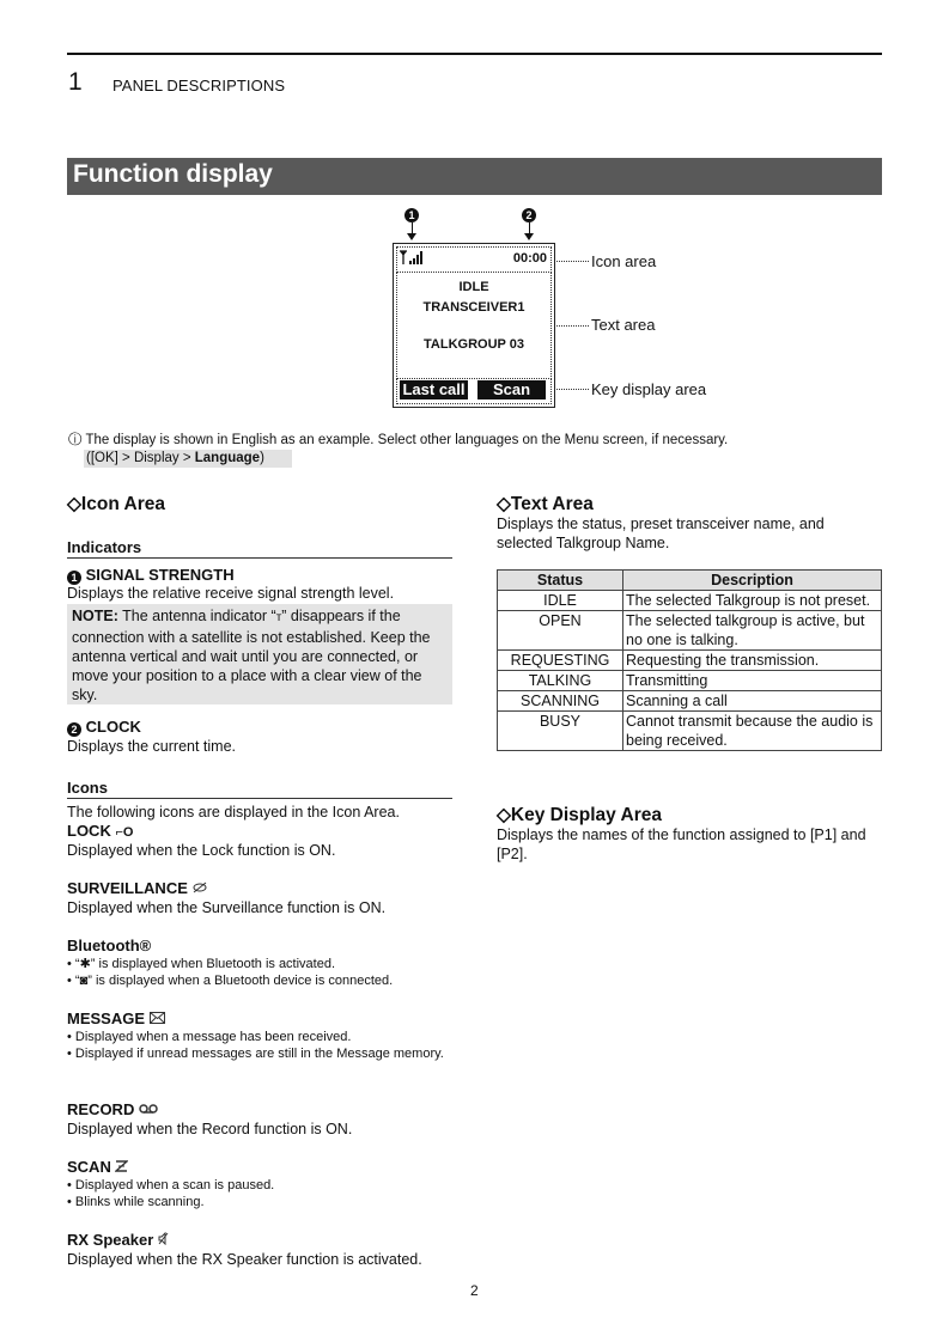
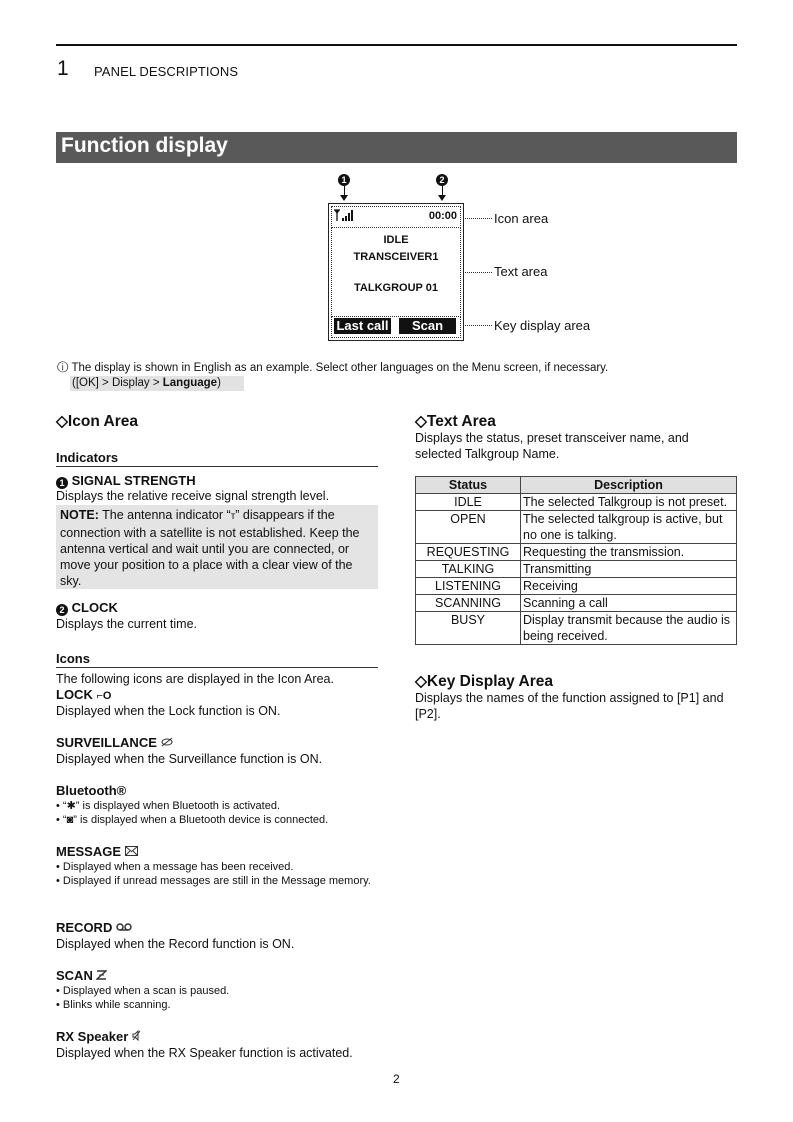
  1
  PANEL DESCRIPTIONS
  Function display
  1
  2
  00:00
  IDLE
  TRANSCEIVER1
- TALKGROUP 03
+ TALKGROUP 01
  Last call
  Scan
  Icon area
  Text area
  Key display area
  ⓘ The display is shown in English as an example. Select other languages on the Menu screen, if necessary.
  ([OK] > Display > Language)
  ◇Icon Area
  Indicators
  1 SIGNAL STRENGTH
  Displays the relative receive signal strength level.
  NOTE: The antenna indicator “т” disappears if the connection with a satellite is not established. Keep the antenna vertical and wait until you are connected, or move your position to a place with a clear view of the sky.
  2 CLOCK
  Displays the current time.
  Icons
  The following icons are displayed in the Icon Area.
  LOCK ⌐O
  Displayed when the Lock function is ON.
  SURVEILLANCE
  Displayed when the Surveillance function is ON.
  Bluetooth®
  • “✱” is displayed when Bluetooth is activated.
  • “◙” is displayed when a Bluetooth device is connected.
  MESSAGE
  • Displayed when a message has been received.
  • Displayed if unread messages are still in the Message memory.
  RECORD
  Displayed when the Record function is ON.
  SCAN
  • Displayed when a scan is paused.
  • Blinks while scanning.
  RX Speaker
  Displayed when the RX Speaker function is activated.
  ◇Text Area
  Displays the status, preset transceiver name, and selected Talkgroup Name.
  Status	Description
  IDLE	The selected Talkgroup is not preset.
  OPEN	The selected talkgroup is active, but no one is talking.
  REQUESTING	Requesting the transmission.
  TALKING	Transmitting
+ LISTENING	Receiving
  SCANNING	Scanning a call
- BUSY	Cannot transmit because the audio is being received.
+ BUSY	Display transmit because the audio is being received.
  ◇Key Display Area
  Displays the names of the function assigned to [P1] and [P2].
  2
